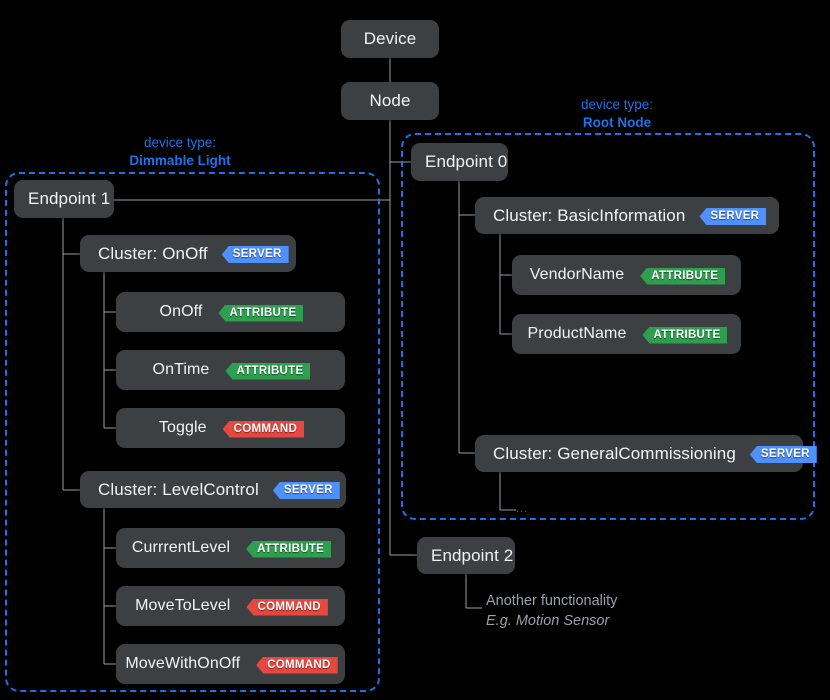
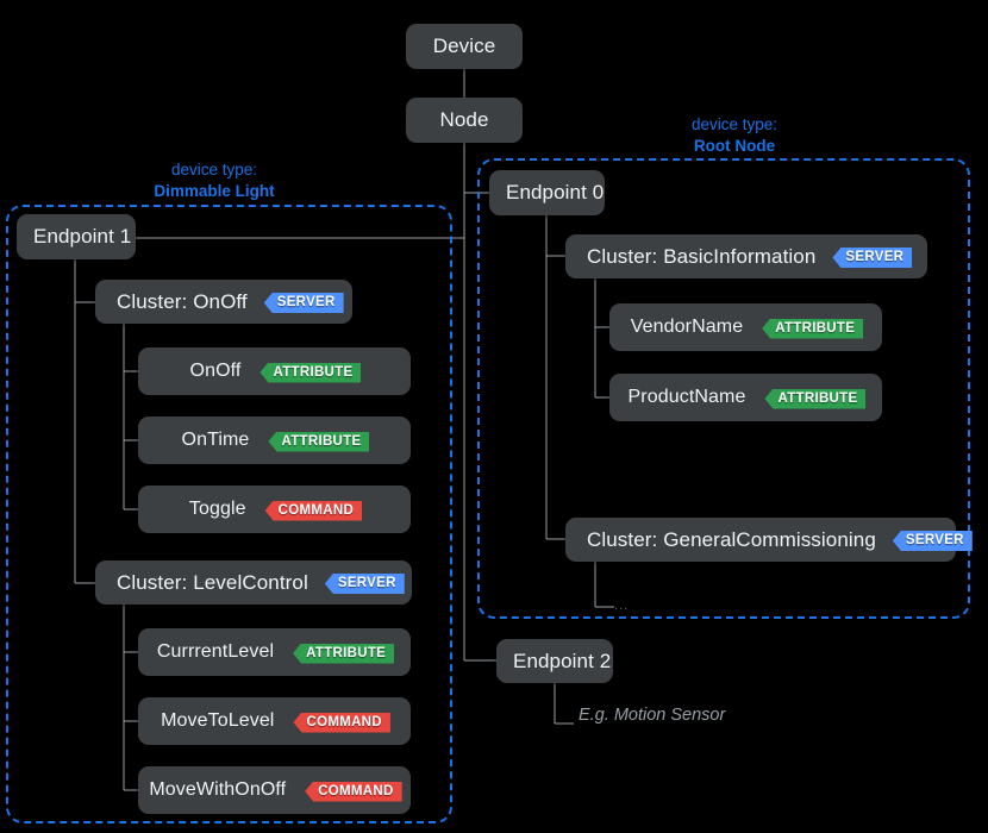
  device type:
  Dimmable Light
  device type:
  Root Node
  Device
  Node
  Endpoint 1
  Cluster: OnOff
  SERVER
  OnOff
  ATTRIBUTE
  OnTime
  ATTRIBUTE
  Toggle
  COMMAND
  Cluster: LevelControl
  SERVER
  CurrrentLevel
  ATTRIBUTE
  MoveToLevel
  COMMAND
  MoveWithOnOff
  COMMAND
  Endpoint 0
  Cluster: BasicInformation
  SERVER
  VendorName
  ATTRIBUTE
  ProductName
  ATTRIBUTE
  Cluster: GeneralCommissioning
  SERVER
  ...
  Endpoint 2
- Another functionality
  E.g. Motion Sensor
